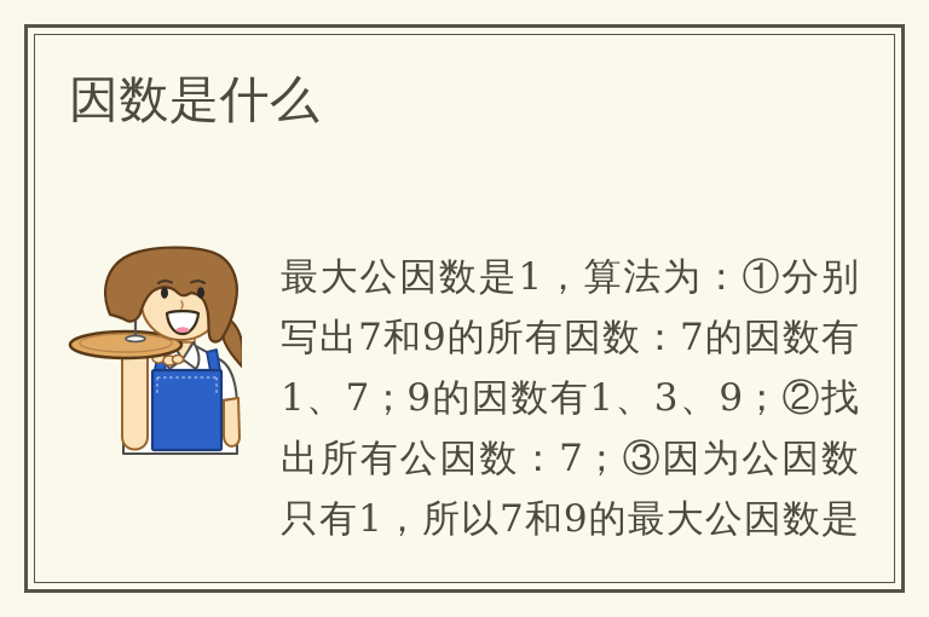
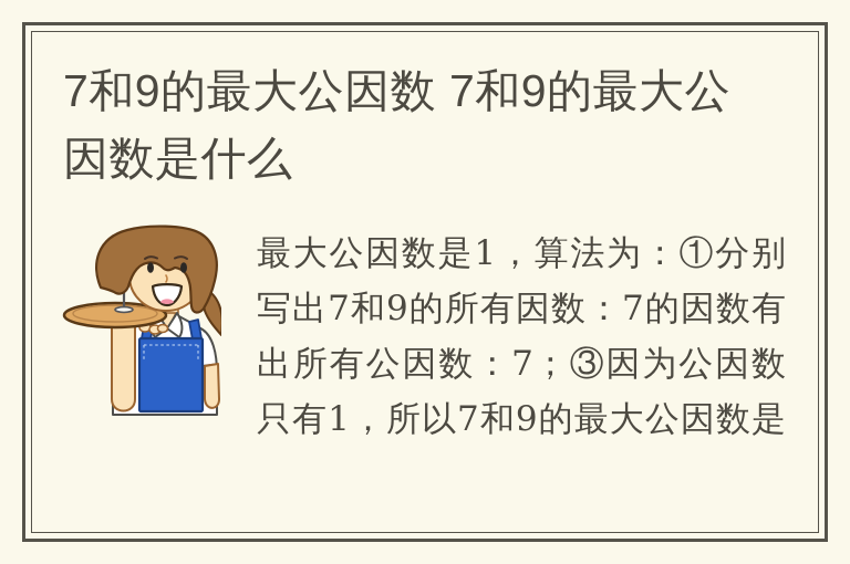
+ 7和9的最大公因数 7和9的最大公
  因数是什么
  最大公因数是1，算法为：①分别
  写出7和9的所有因数：7的因数有
- 1、7；9的因数有1、3、9；②找
  出所有公因数：7；③因为公因数
  只有1，所以7和9的最大公因数是
